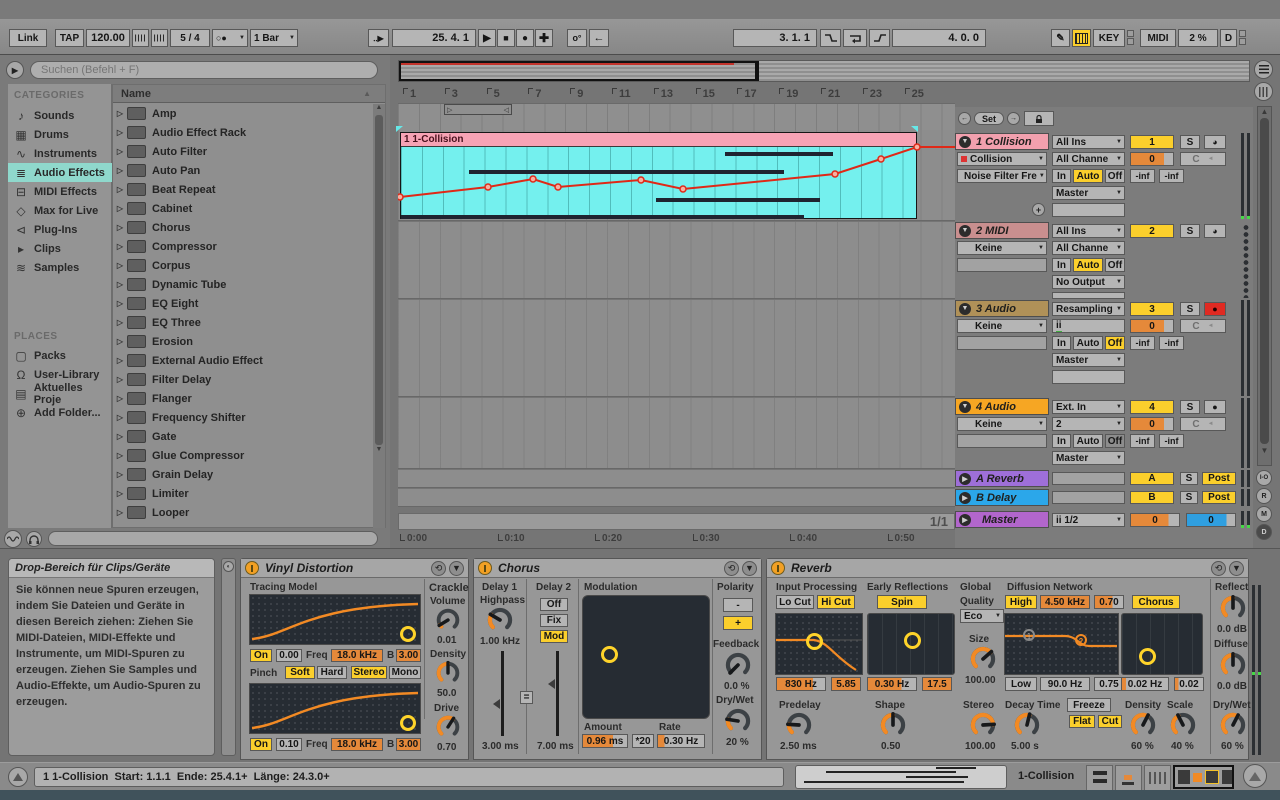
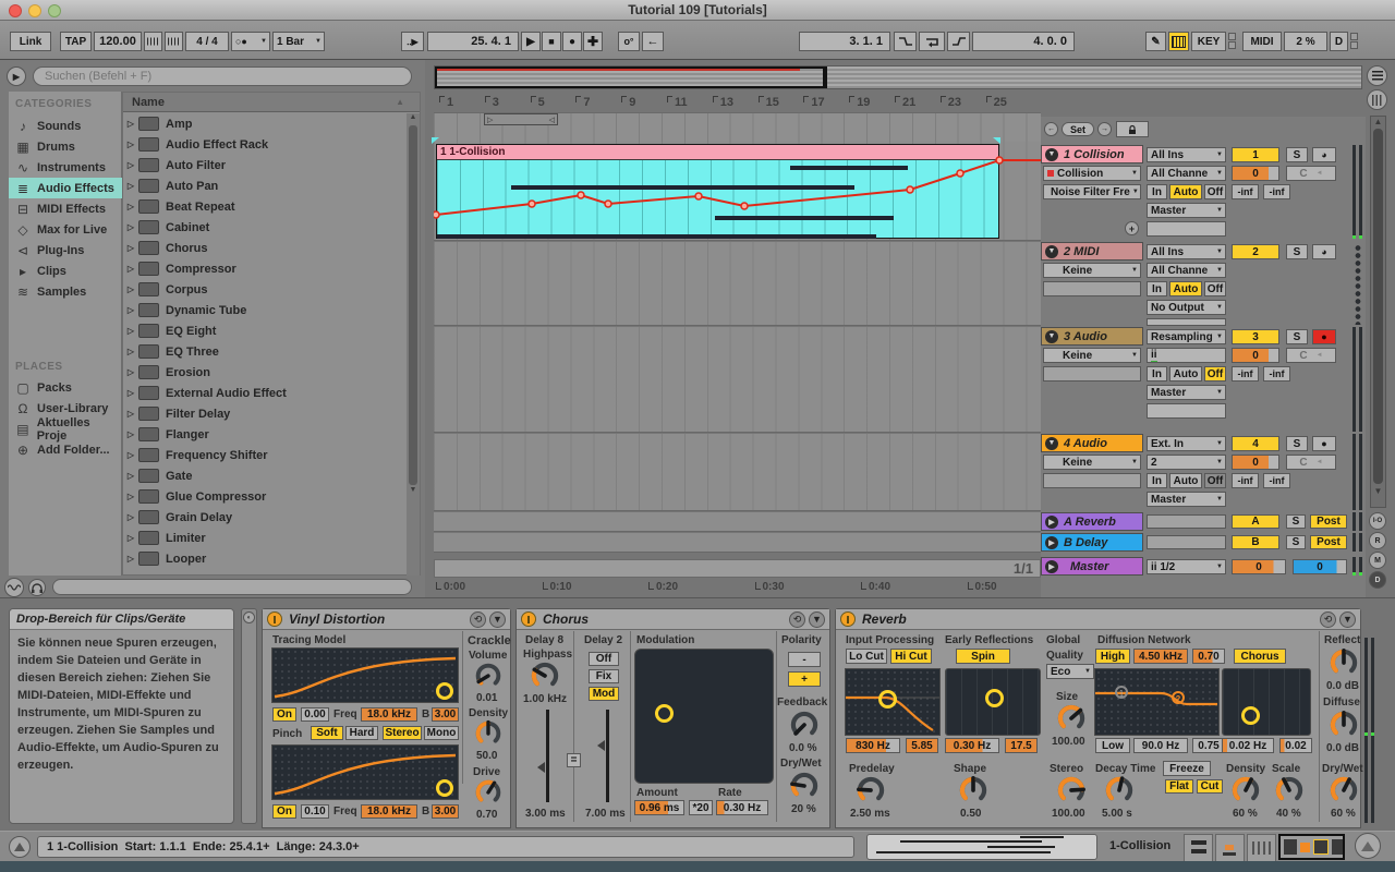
+ Tutorial 109 [Tutorials]
  Link
  TAP
  120.00
- 5 / 4
+ 4 / 4
  ○●
  1 Bar
  ‥▶
  25. 4. 1
  ▶
  ■
  ●
  ✚
  o°
  ←
  3. 1. 1
  4. 0. 0
  ✎
  KEY
  MIDI
  2 %
  D
  ▶
  Suchen (Befehl + F)
  CATEGORIES
  ♪
  Sounds
  ▦
  Drums
  ∿
  Instruments
  ≣
  Audio Effects
  ⊟
  MIDI Effects
  ◇
  Max for Live
  ⊲
  Plug-Ins
  ▸
  Clips
  ≋
  Samples
  PLACES
  ▢
  Packs
  Ω
  User-Library
  ▤
  Aktuelles Proje
  ⊕
  Add Folder...
  Name
  ▲
  ▷
  Amp
  ▷
  Audio Effect Rack
  ▷
  Auto Filter
  ▷
  Auto Pan
  ▷
  Beat Repeat
  ▷
  Cabinet
  ▷
  Chorus
  ▷
  Compressor
  ▷
  Corpus
  ▷
  Dynamic Tube
  ▷
  EQ Eight
  ▷
  EQ Three
  ▷
  Erosion
  ▷
  External Audio Effect
  ▷
  Filter Delay
  ▷
  Flanger
  ▷
  Frequency Shifter
  ▷
  Gate
  ▷
  Glue Compressor
  ▷
  Grain Delay
  ▷
  Limiter
  ▷
  Looper
  1
  3
  5
  7
  9
  11
  13
  15
  17
  19
  21
  23
  25
  1/1
  0:00
  0:10
  0:20
  0:30
  0:40
  0:50
  1 1-Collision
  Set
  1 Collision
  Collision
  Noise Filter Fre
  +
  All Ins
  All Channe
  In
  Auto
  Off
  Master
  1
  S
  ◕
  0
  C
  -inf
  -inf
  2 MIDI
  Keine
  All Ins
  All Channe
  In
  Auto
  Off
  No Output
  2
  S
  ◕
  3 Audio
  Keine
  Resampling
  ii
  In
  Auto
  Off
  Master
  3
  S
  ●
  0
  C
  -inf
  -inf
  4 Audio
  Keine
  Ext. In
  2
  In
  Auto
  Off
  Master
  4
  S
  ●
  0
  C
  -inf
  -inf
  A Reverb
  A
  S
  Post
  B Delay
  B
  S
  Post
  Master
  ii 1/2
  0
  0
  ▲
  ▼
  Drop-Bereich für Clips/Geräte
  Sie können neue Spuren erzeugen, indem Sie Dateien und Geräte in diesen Bereich ziehen: Ziehen Sie MIDI-Dateien, MIDI-Effekte und Instrumente, um MIDI-Spuren zu erzeugen. Ziehen Sie Samples und Audio-Effekte, um Audio-Spuren zu erzeugen.
  Vinyl Distortion
  ⟲
  ▼
  Tracing Model
  On
  0.00
  Freq
  18.0 kHz
  B
  3.00
  Pinch
  Soft
  Hard
  Stereo
  Mono
  On
  0.10
  Freq
  18.0 kHz
  B
  3.00
  Crackle
  Volume
  0.01
  Density
  50.0
  Drive
  0.70
  Chorus
  ⟲
  ▼
- Delay 1
+ Delay 8
  Highpass
  1.00 kHz
  3.00 ms
  =
  Delay 2
  Off
  Fix
  Mod
  7.00 ms
  Modulation
  Amount
  0.96 ms
  *20
  Rate
  0.30 Hz
  Polarity
  -
  +
  Feedback
  0.0 %
  Dry/Wet
  20 %
  Reverb
  ⟲
  ▼
  Input Processing
  Lo Cut
  Hi Cut
  830 Hz
  5.85
  Predelay
  2.50 ms
  Early Reflections
  Spin
  0.30 Hz
  17.5
  Shape
  0.50
  Global
  Quality
  Eco
  Size
  100.00
  Stereo
  100.00
  Diffusion Network
  High
  4.50 kHz
  0.70
  Chorus
  1
  2
  Low
  90.0 Hz
  0.75
  0.02 Hz
  0.02
  Decay Time
  5.00 s
  Freeze
  Flat
  Cut
  Density
  60 %
  Scale
  40 %
  Reflect
  0.0 dB
  Diffuse
  0.0 dB
  Dry/Wet
  60 %
  1 1-Collision Start: 1.1.1 Ende: 25.4.1+ Länge: 24.3.0+
  1-Collision
